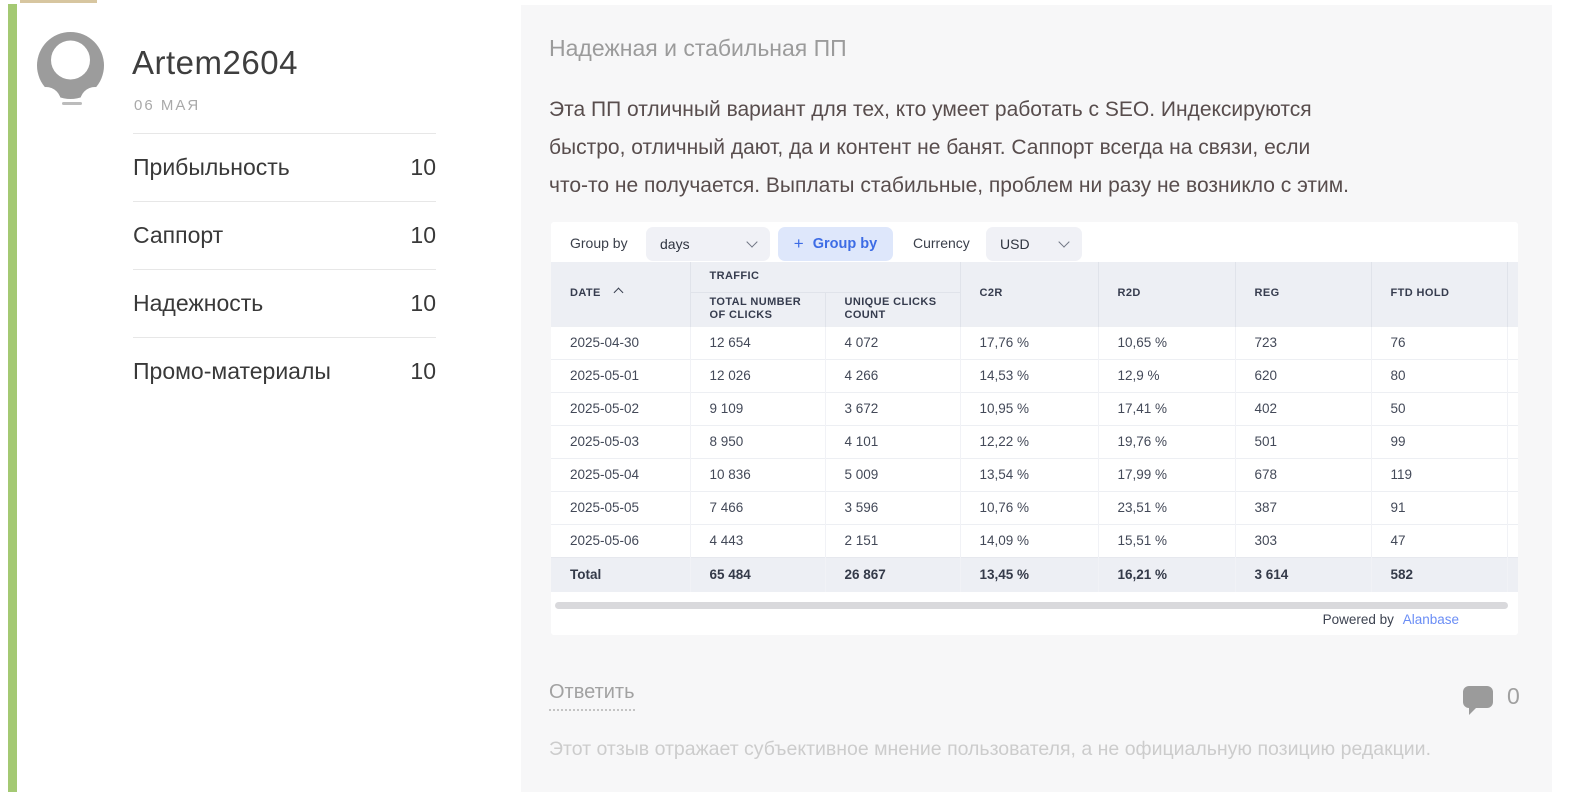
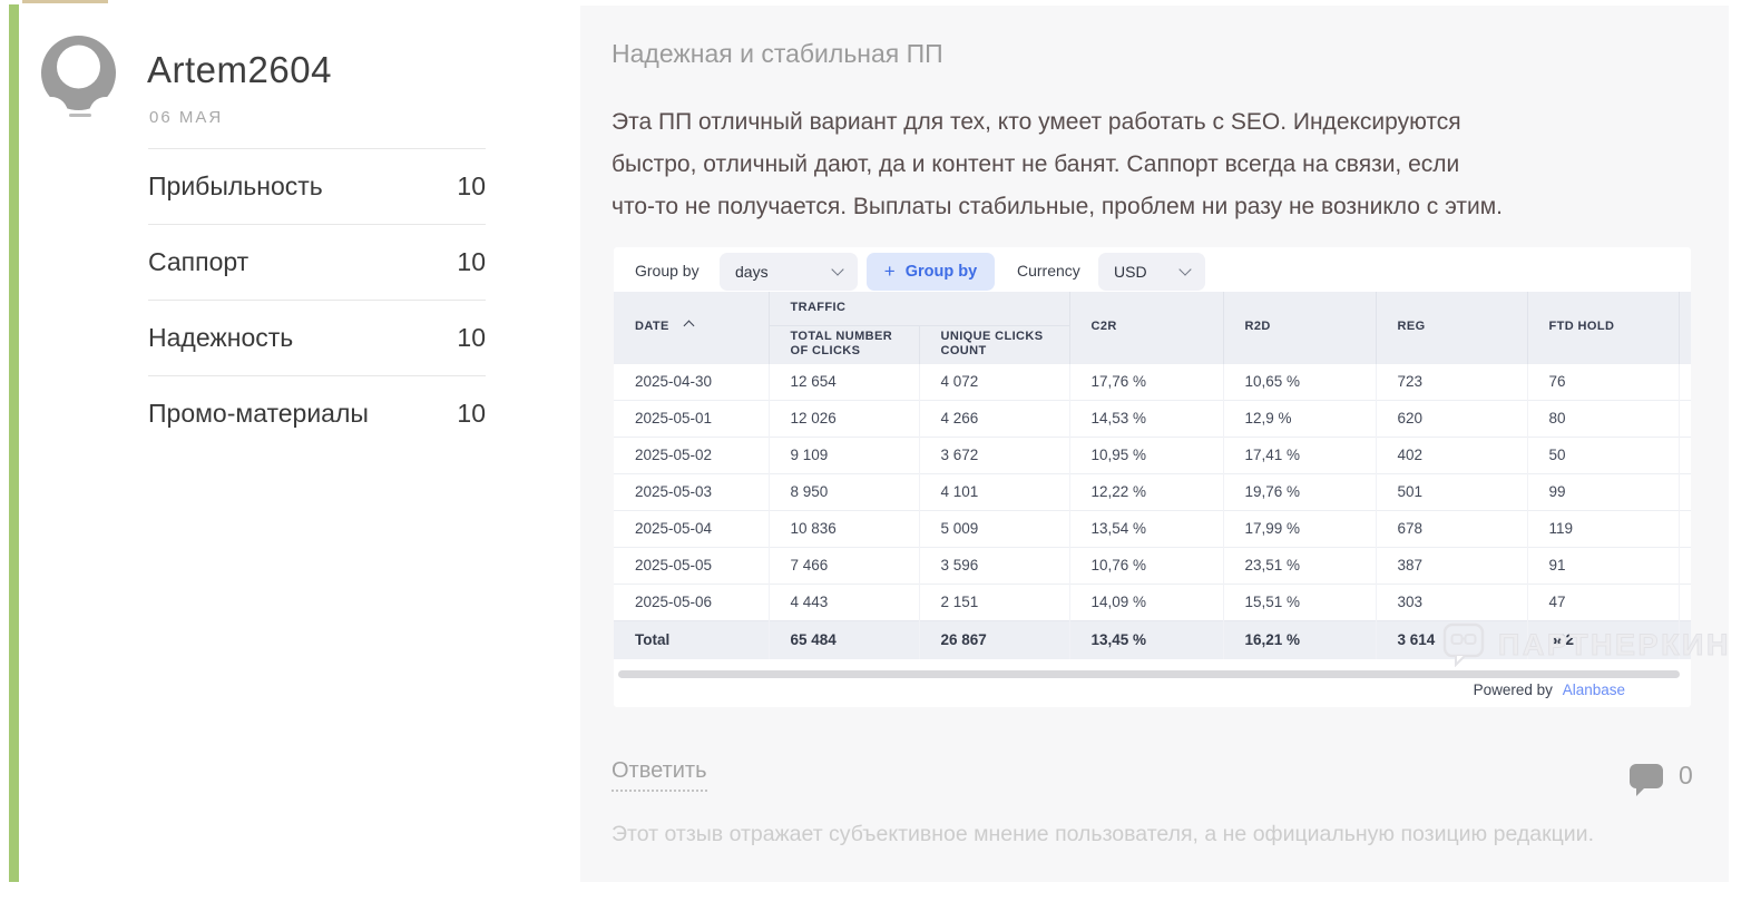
  Artem2604
  06 МАЯ
  Прибыльность
  10
  Саппорт
  10
  Надежность
  10
  Промо-материалы
  10
  Надежная и стабильная ПП
  Эта ПП отличный вариант для тех, кто умеет работать с SEO. Индексируются
  быстро, отличный дают, да и контент не банят. Саппорт всегда на связи, если
  что-то не получается. Выплаты стабильные, проблем ни разу не возникло с этим.
  Group by
  days
  +
  Group by
  Currency
  USD
  DATE	TRAFFIC	C2R	R2D	REG	FTD HOLD
  TOTAL NUMBER OF CLICKS	UNIQUE CLICKS COUNT
  2025-04-30	12 654	4 072	17,76 %	10,65 %	723	76
  2025-05-01	12 026	4 266	14,53 %	12,9 %	620	80
  2025-05-02	9 109	3 672	10,95 %	17,41 %	402	50
  2025-05-03	8 950	4 101	12,22 %	19,76 %	501	99
  2025-05-04	10 836	5 009	13,54 %	17,99 %	678	119
  2025-05-05	7 466	3 596	10,76 %	23,51 %	387	91
  2025-05-06	4 443	2 151	14,09 %	15,51 %	303	47
  Total	65 484	26 867	13,45 %	16,21 %	3 614	582
+ ПАРТНЕРКИН
  Powered by Alanbase
  Ответить
  0
  Этот отзыв отражает субъективное мнение пользователя, а не официальную позицию редакции.
